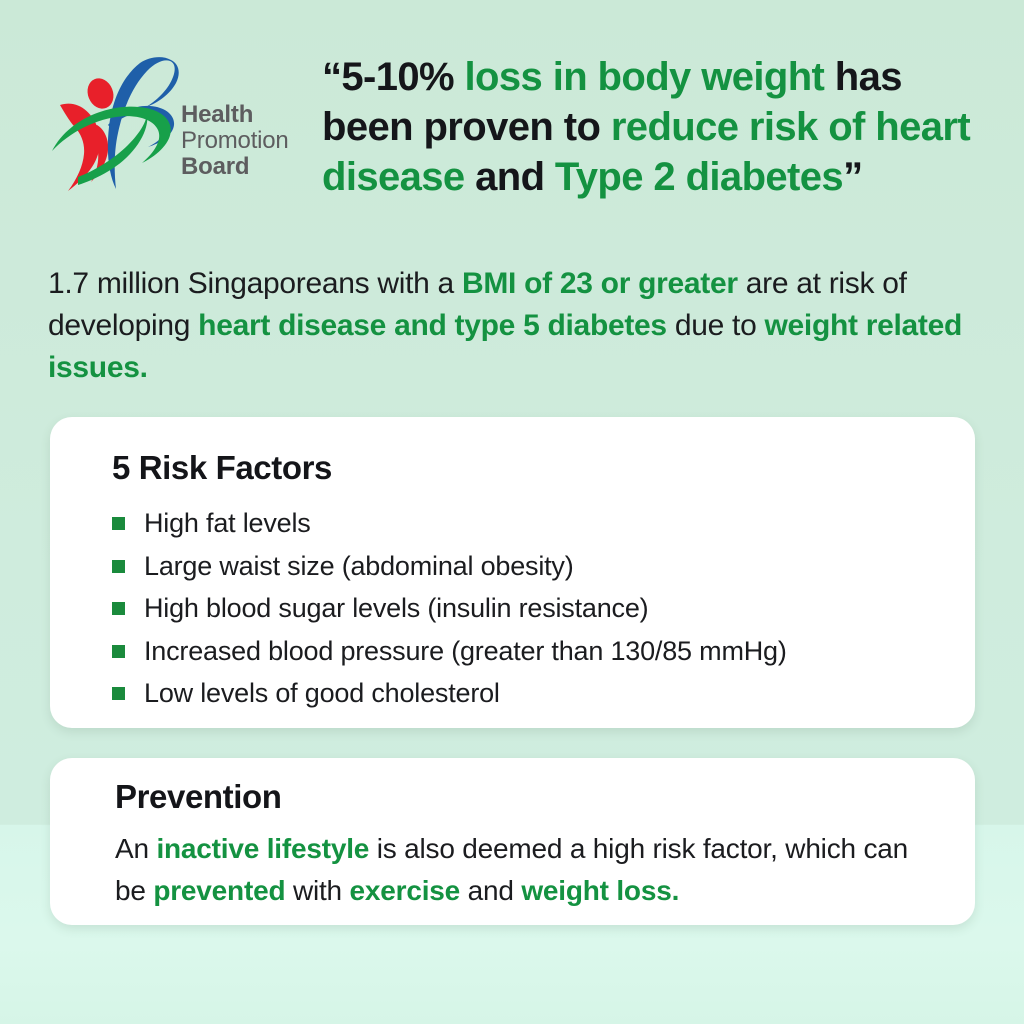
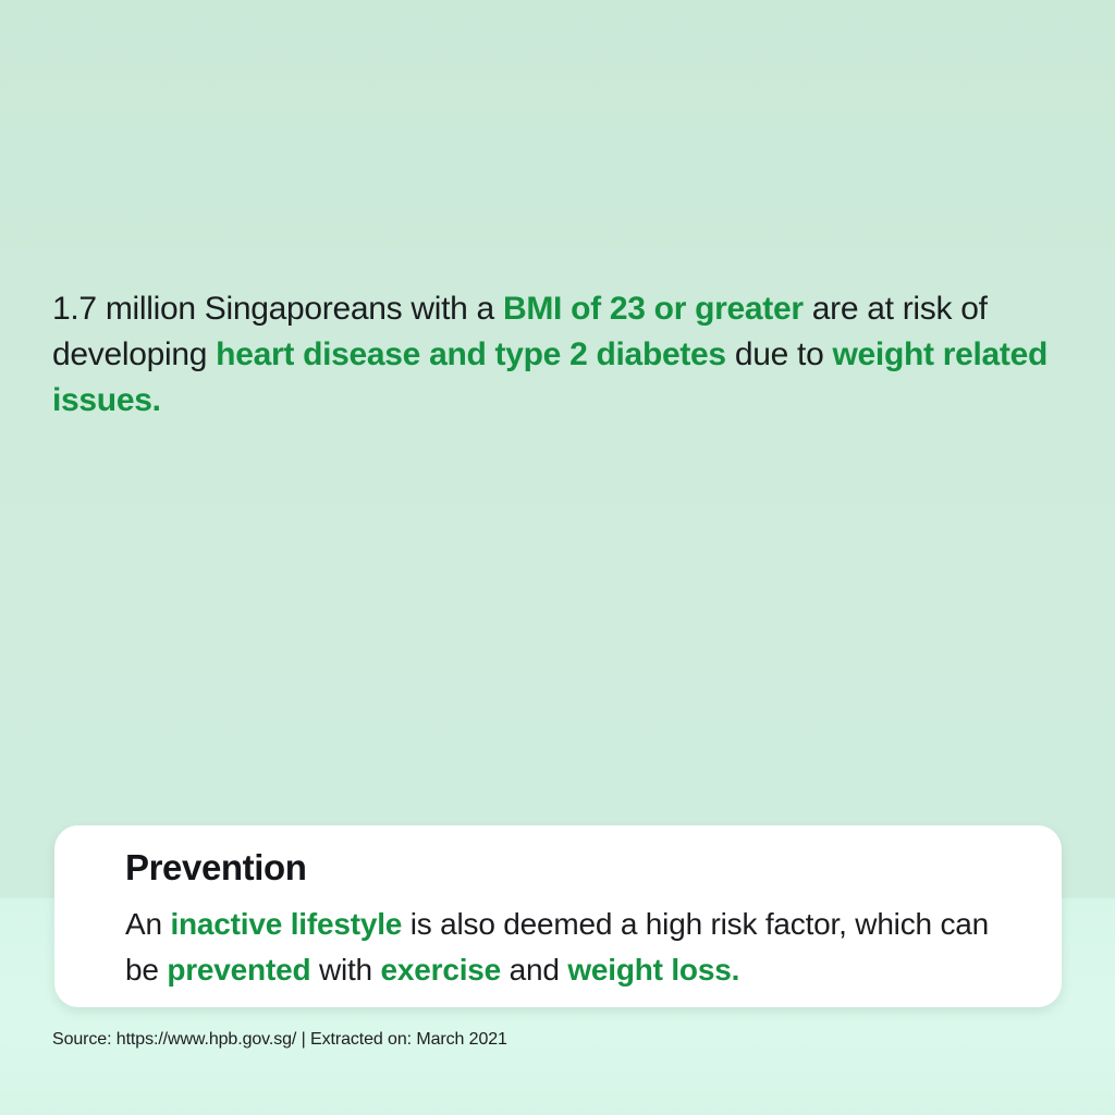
- Health
- Promotion
- Board
- “5-10% loss in body weight has been proven to reduce risk of heart disease and Type 2 diabetes”
- 1.7 million Singaporeans with a BMI of 23 or greater are at risk of developing heart disease and type 5 diabetes due to weight related issues.
+ 1.7 million Singaporeans with a BMI of 23 or greater are at risk of developing heart disease and type 2 diabetes due to weight related issues.
- 5 Risk Factors
- High fat levels
- Large waist size (abdominal obesity)
- High blood sugar levels (insulin resistance)
- Increased blood pressure (greater than 130/85 mmHg)
- Low levels of good cholesterol
  Prevention
  An inactive lifestyle is also deemed a high risk factor, which can be prevented with exercise and weight loss.
+ Source: https://www.hpb.gov.sg/ | Extracted on: March 2021
